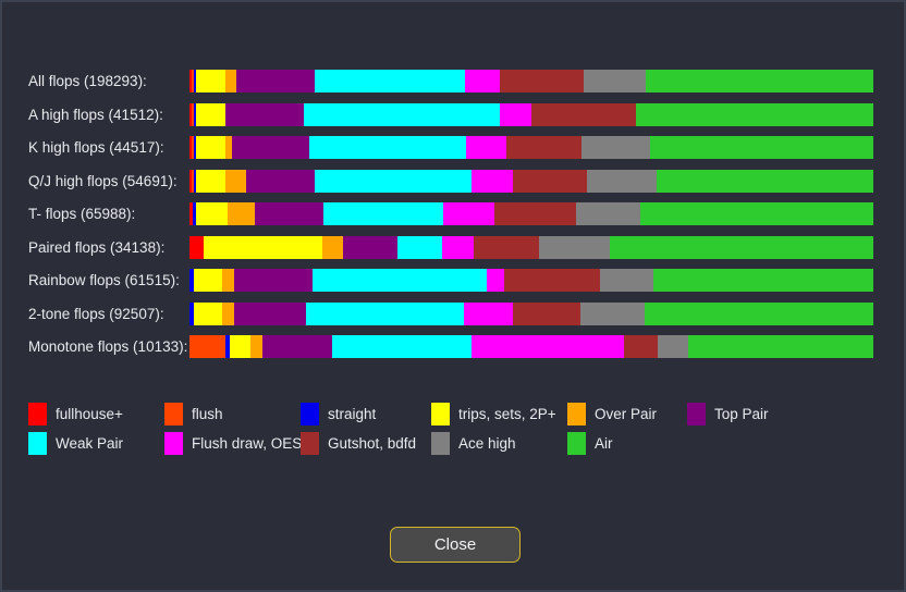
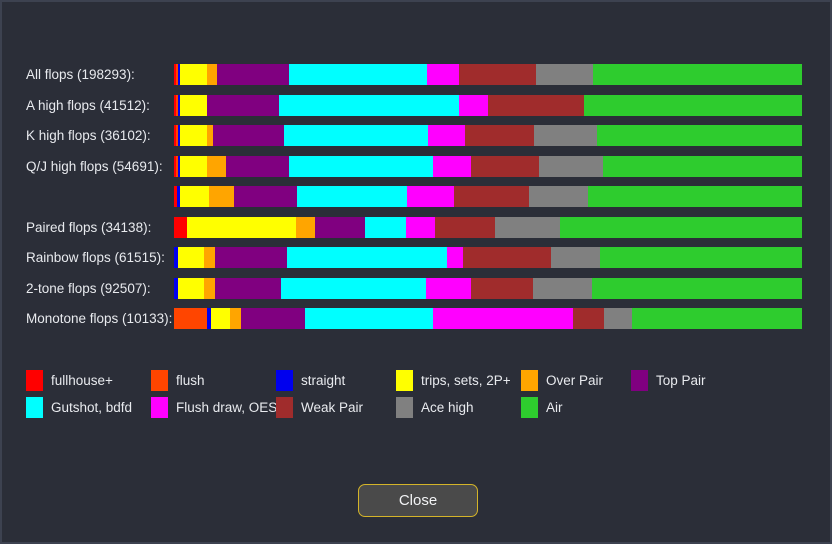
  All flops (198293):
  A high flops (41512):
- K high flops (44517):
+ K high flops (36102):
  Q/J high flops (54691):
- T- flops (65988):
  Paired flops (34138):
  Rainbow flops (61515):
  2-tone flops (92507):
  Monotone flops (10133):
  fullhouse+
  flush
  straight
  trips, sets, 2P+
  Over Pair
  Top Pair
- Weak Pair
+ Gutshot, bdfd
  Flush draw, OES
- Gutshot, bdfd
+ Weak Pair
  Ace high
  Air
  Close
